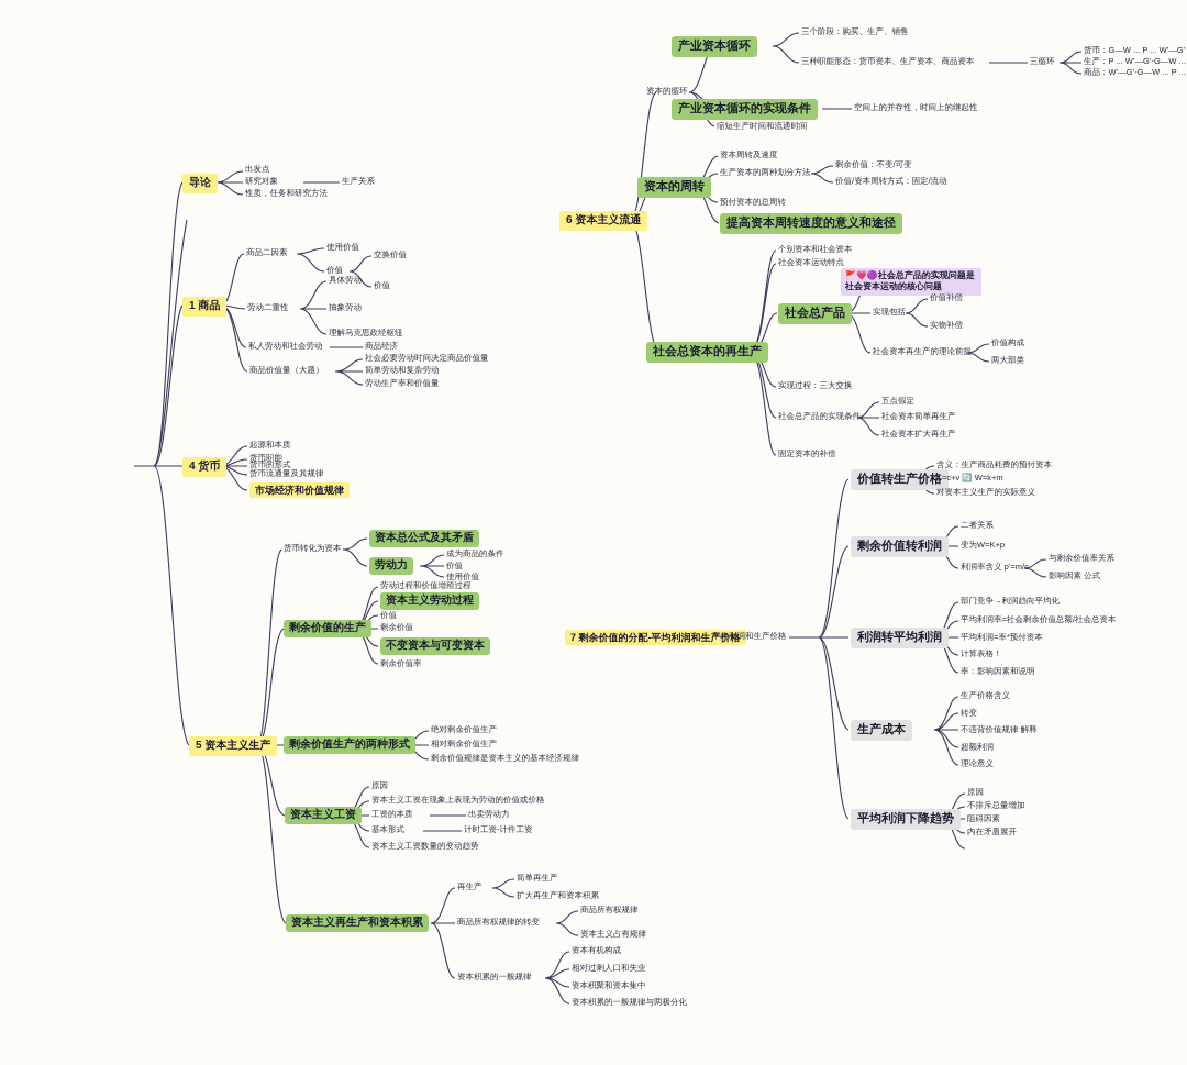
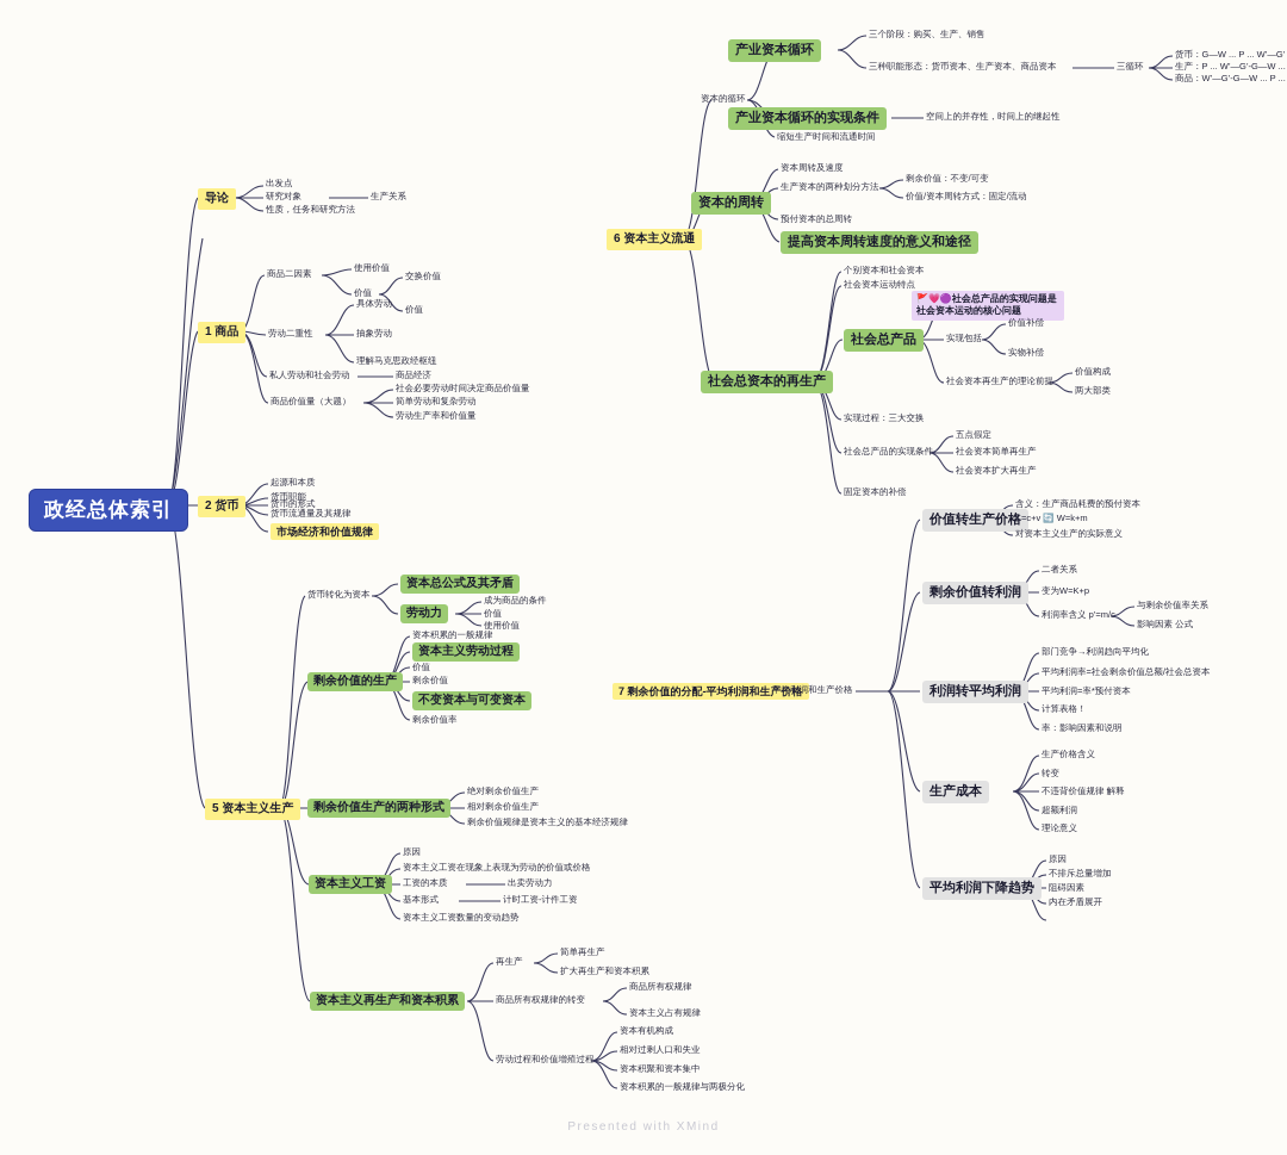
+ 政经总体索引
  导论
  出发点
  研究对象
  生产关系
  性质，任务和研究方法
  1 商品
  商品二因素
  使用价值
  价值
  交换价值
  价值
  劳动二重性
  具体劳动
  抽象劳动
  理解马克思政经枢纽
  私人劳动和社会劳动
  商品经济
  商品价值量（大题）
  社会必要劳动时间决定商品价值量
  简单劳动和复杂劳动
  劳动生产率和价值量
- 4 货币
+ 2 货币
  起源和本质
  货币职能
  货币的形式
  货币流通量及其规律
  市场经济和价值规律
  5 资本主义生产
  货币转化为资本
  资本总公式及其矛盾
  劳动力
  成为商品的条件
  价值
  使用价值
  剩余价值的生产
- 劳动过程和价值增殖过程
+ 资本积累的一般规律
  资本主义劳动过程
  价值
  剩余价值
  不变资本与可变资本
  剩余价值率
  剩余价值生产的两种形式
  绝对剩余价值生产
  相对剩余价值生产
  剩余价值规律是资本主义的基本经济规律
  资本主义工资
  原因
  资本主义工资在现象上表现为劳动的价值或价格
  工资的本质
  出卖劳动力
  基本形式
  计时工资-计件工资
  资本主义工资数量的变动趋势
  资本主义再生产和资本积累
  再生产
  简单再生产
  扩大再生产和资本积累
  商品所有权规律的转变
  商品所有权规律
  资本主义占有规律
- 资本积累的一般规律
+ 劳动过程和价值增殖过程
  资本有机构成
  相对过剩人口和失业
  资本积聚和资本集中
  资本积累的一般规律与两极分化
  6 资本主义流通
  资本的循环
  产业资本循环
  三个阶段：购买、生产、销售
  三种职能形态：货币资本、生产资本、商品资本
  三循环
  货币：G—W ... P ... W’—G’
  生产：P ... W’—G’-G—W ...
  商品：W’—G’-G—W ... P ...
  产业资本循环的实现条件
  空间上的并存性，时间上的继起性
  缩短生产时间和流通时间
  资本的周转
  资本周转及速度
  生产资本的两种划分方法
  剩余价值：不变/可变
  价值/资本周转方式：固定/流动
  预付资本的总周转
  提高资本周转速度的意义和途径
  社会总资本的再生产
  个别资本和社会资本
  社会资本运动特点
  社会总产品
  🚩💗🟣社会总产品的实现问题是社会资本运动的核心问题
  实现包括
  价值补偿
  实物补偿
  社会资本再生产的理论前提
  价值构成
  两大部类
  实现过程：三大交换
  社会总产品的实现条件
  五点假定
  社会资本简单再生产
  社会资本扩大再生产
  固定资本的补偿
  7 剩余价值的分配-平均利润和生产价格
  平均利润和生产价格
  价值转生产价格
  含义：生产商品耗费的预付资本
  K=c+v 🔄 W=k+m
  对资本主义生产的实际意义
  剩余价值转利润
  二者关系
  变为W=K+p
  利润率含义 p’=m/c
  与剩余价值率关系
  影响因素 公式
  利润转平均利润
  部门竞争→利润趋向平均化
  平均利润率=社会剩余价值总额/社会总资本
  平均利润=率*预付资本
  计算表格！
  率：影响因素和说明
  生产成本
  生产价格含义
  转变
  不违背价值规律 解释
  超额利润
  理论意义
  平均利润下降趋势
  原因
  不排斥总量增加
  阻碍因素
  内在矛盾展开
+ Presented with XMind
